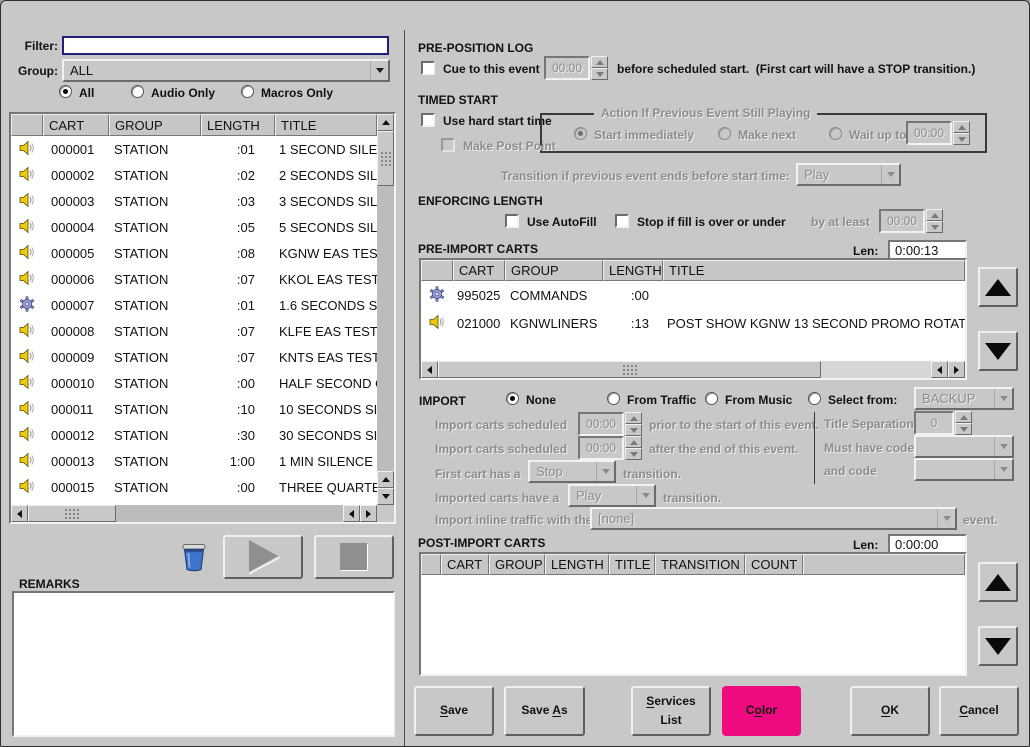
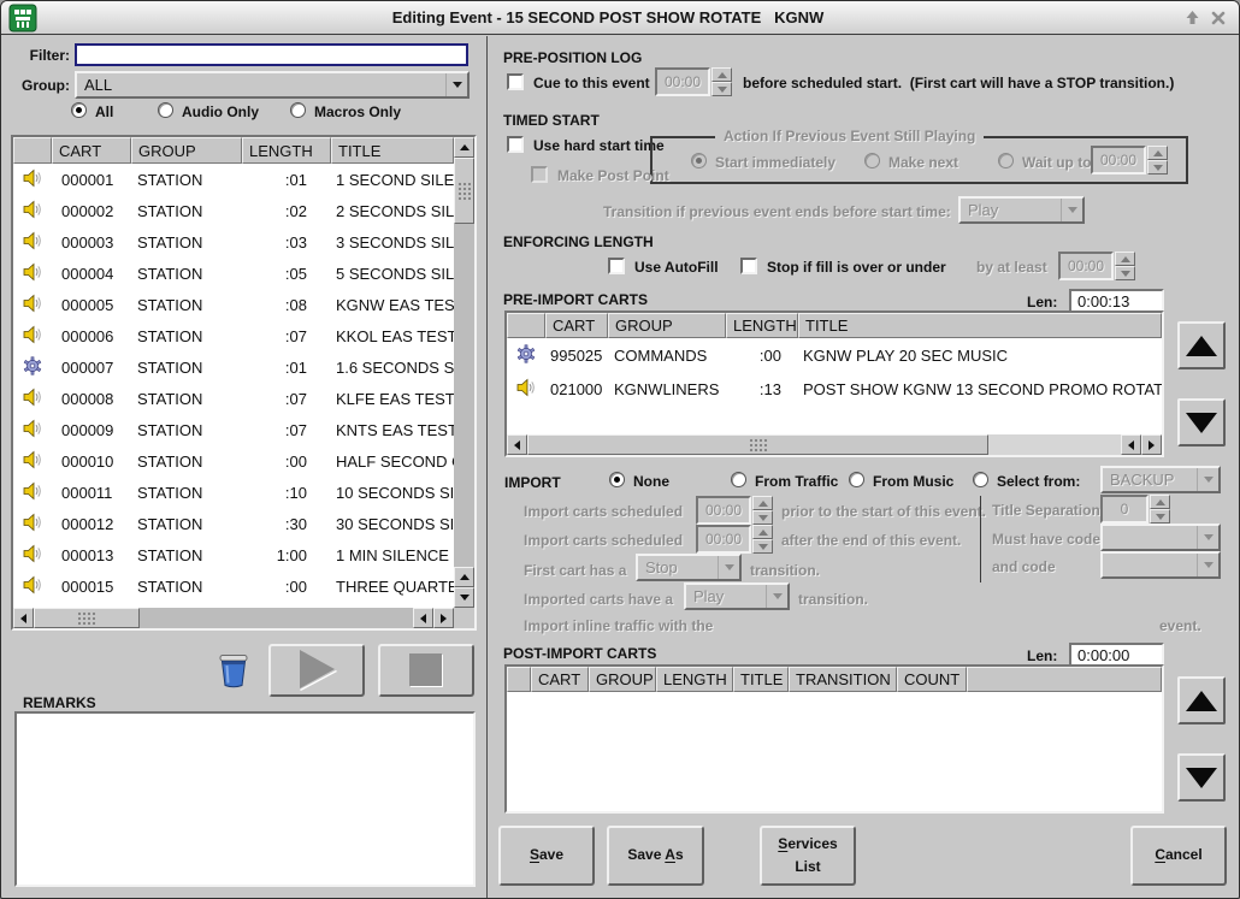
+ Editing Event - 15 SECOND POST SHOW ROTATE KGNW
  Filter:
  Group:
  ALL
  All
  Audio Only
  Macros Only
  CART
  GROUP
  LENGTH
  TITLE
  000001
  STATION
  :01
  1 SECOND SILE
  000002
  STATION
  :02
  2 SECONDS SIL
  000003
  STATION
  :03
  3 SECONDS SIL
  000004
  STATION
  :05
  5 SECONDS SIL
  000005
  STATION
  :08
  KGNW EAS TES
  000006
  STATION
  :07
  KKOL EAS TEST
  000007
  STATION
  :01
  1.6 SECONDS S
  000008
  STATION
  :07
  KLFE EAS TEST
  000009
  STATION
  :07
  KNTS EAS TEST
  000010
  STATION
  :00
  HALF SECOND
  000011
  STATION
  :10
  10 SECONDS SI
  000012
  STATION
  :30
  30 SECONDS SI
  000013
  STATION
  1:00
  1 MIN SILENCE
  000015
  STATION
  :00
  THREE QUART
  REMARKS
  PRE-POSITION LOG
  Cue to this event
  00:00
  before scheduled start. (First cart will have a STOP transition.)
  TIMED START
  Use hard start time
  Action If Previous Event Still Playing
  Start immediately
  Make next
  Wait up to
  00:00
  Make Post Point
  Transition if previous event ends before start time:
  Play
  ENFORCING LENGTH
  Use AutoFill
  Stop if fill is over or under
  by at least
  00:00
  PRE-IMPORT CARTS
  Len:
  0:00:13
  CART
  GROUP
  LENGTH
  TITLE
  995025
  COMMANDS
  :00
+ KGNW PLAY 20 SEC MUSIC
  021000
  KGNWLINERS
  :13
  POST SHOW KGNW 13 SECOND PROMO ROTAT
  IMPORT
  None
  From Traffic
  From Music
  Select from:
  BACKUP
  Import carts scheduled
  00:00
  prior to the start of this even.
  Import carts scheduled
  00:00
  after the end of this event.
  First cart has a
  Stop
  transition.
  Imported carts have a
  Play
  transition.
  Title Separation
  0
  Must have code
  and code
  Import inline traffic with the
- [none]
  event.
  POST-IMPORT CARTS
  Len:
  0:00:00
  CART
  GROUP
  LENGTH
  TITLE
  TRANSITION
  COUNT
  Save
  Save As
  Services
  List
- Color
- OK
  Cancel
